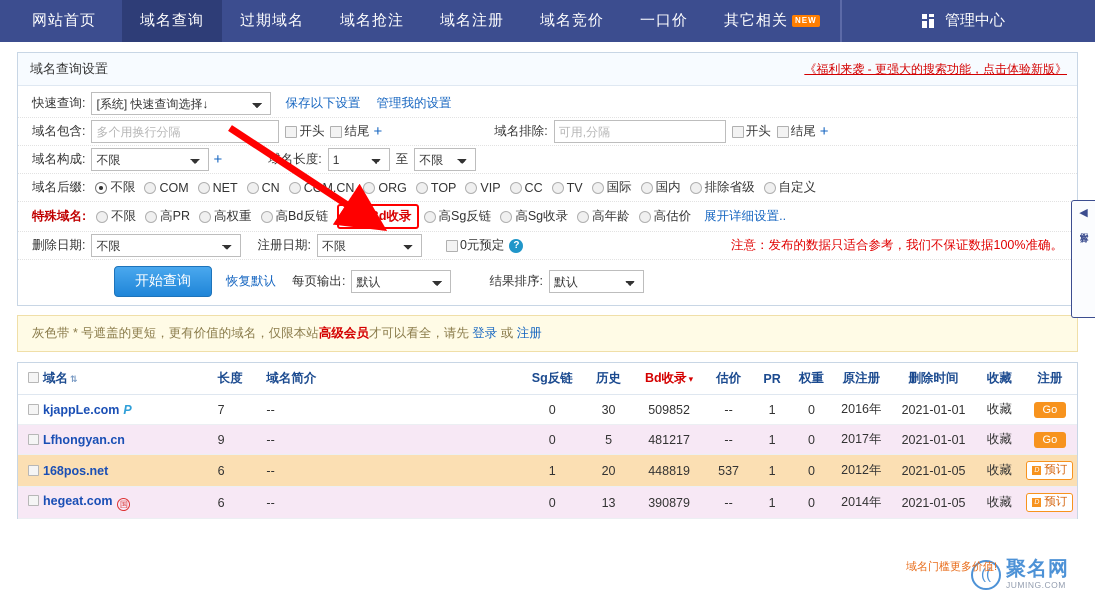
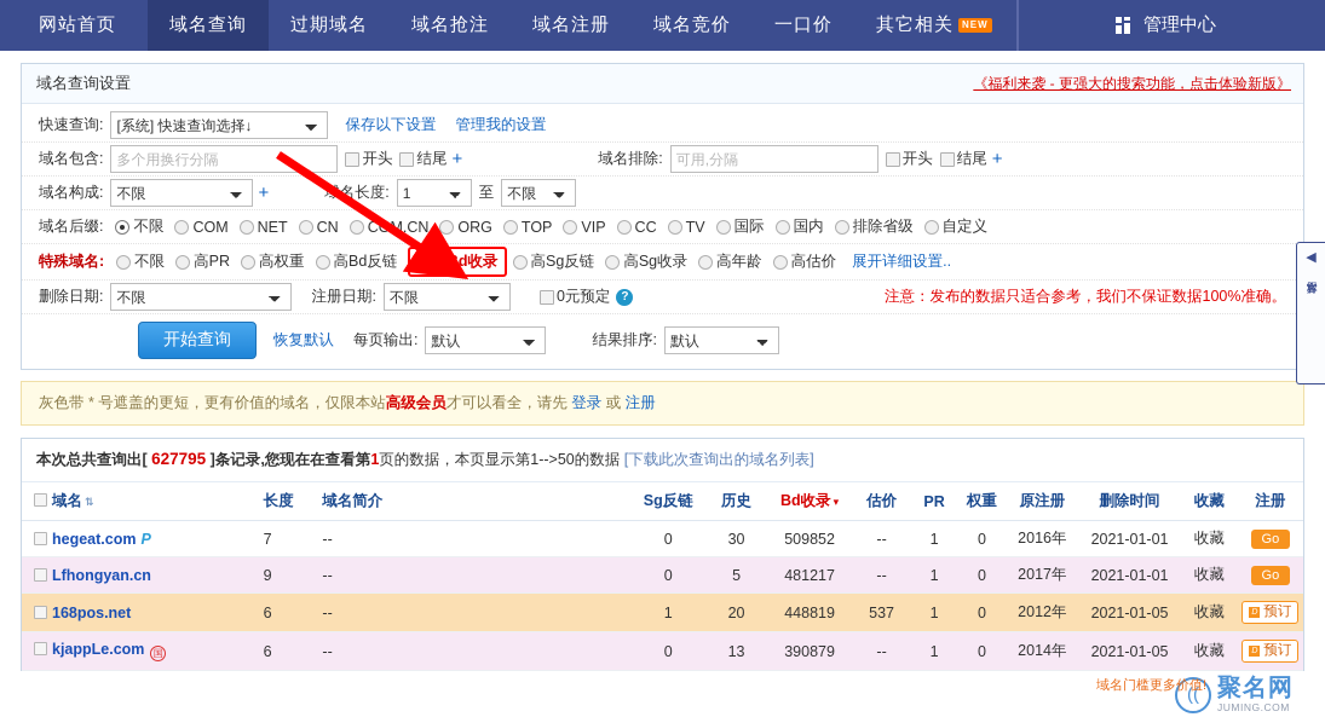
  网站首页
  域名查询
  过期域名
  域名抢注
  域名注册
  域名竞价
  一口价
  其它相关
  NEW
  管理中心
  域名查询设置
  《福利来袭 - 更强大的搜索功能，点击体验新版》
  快速查询:
  [系统] 快速查询选择↓
  保存以下设置
  管理我的设置
  域名包含:
  多个用换行分隔
  开头
  结尾
  +
  域名排除:
  可用,分隔
  开头
  结尾
  +
  域名构成:
  不限
  +
  名长度:
  1
  至
  不限
  域名后缀:
  不限
  COM
  NET
  CN
  CM.CN
  ORG
  TOP
  VIP
  CC
  TV
  国际
  国内
  排除省级
  自定义
  特殊域名:
  不限
  高PR
  高权重
  高Bd反链
  高Bd收录
  高Sg反链
  高Sg收录
  高年龄
  高估价
  展开详细设置..
  删除日期:
  不限
  注册日期:
  不限
  0元预定
  ?
  注意：发布的数据只适合参考，我们不保证数据100%准确。
  开始查询
  恢复默认
  每页输出:
  默认
  结果排序:
  默认
  灰色带 * 号遮盖的更短，更有价值的域名，仅限本站高级会员才可以看全，请先 登录 或 注册
+ 本次总共查询出[ 627795 ]条记录,您现在在查看第1页的数据，本页显示第1-->50的数据 [下载此次查询出的域名列表]
  域名 ⇅	长度	域名简介	Sg反链	历史	Bd收录 ▾	估价	PR	权重	原注册	删除时间	收藏	注册
- kjappLe.com P	7	--	0	30	509852	--	1	0	2016年	2021-01-01	收藏	Go
+ hegeat.com P	7	--	0	30	509852	--	1	0	2016年	2021-01-01	收藏	Go
  Lfhongyan.cn	9	--	0	5	481217	--	1	0	2017年	2021-01-01	收藏	Go
  168pos.net	6	--	1	20	448819	537	1	0	2012年	2021-01-05	收藏	预订
- hegeat.com 国	6	--	0	13	390879	--	1	0	2014年	2021-01-05	收藏	预订
+ kjappLe.com 国	6	--	0	13	390879	--	1	0	2014年	2021-01-05	收藏	预订
  ◀
  ((
  聚名网
  JUMING.COM
  域名门槛更多价值!
